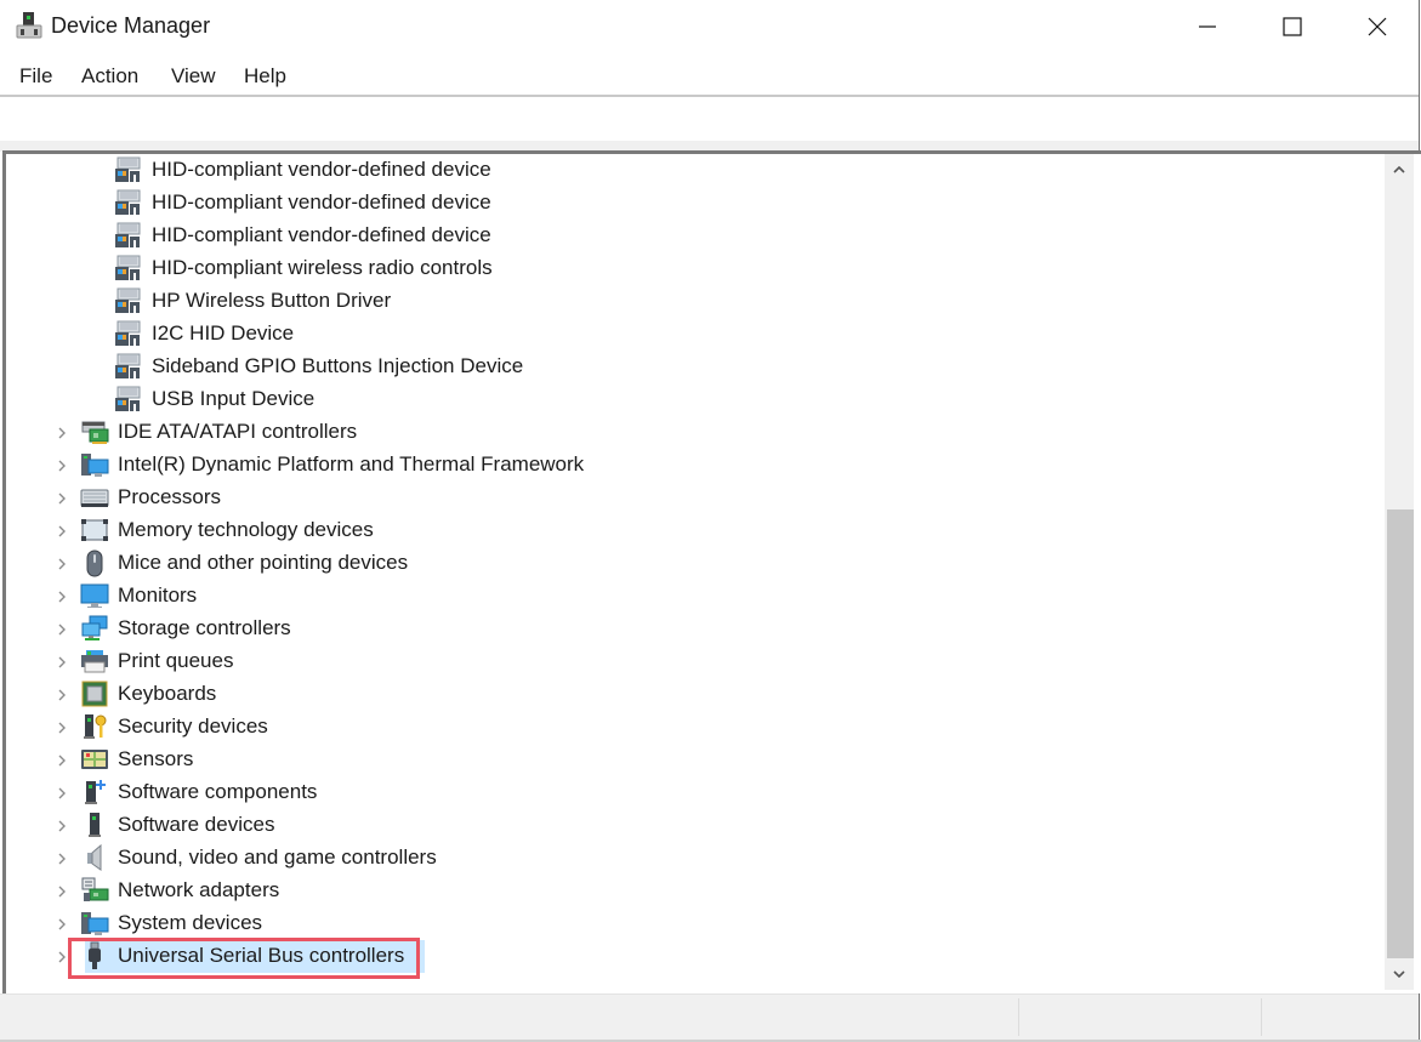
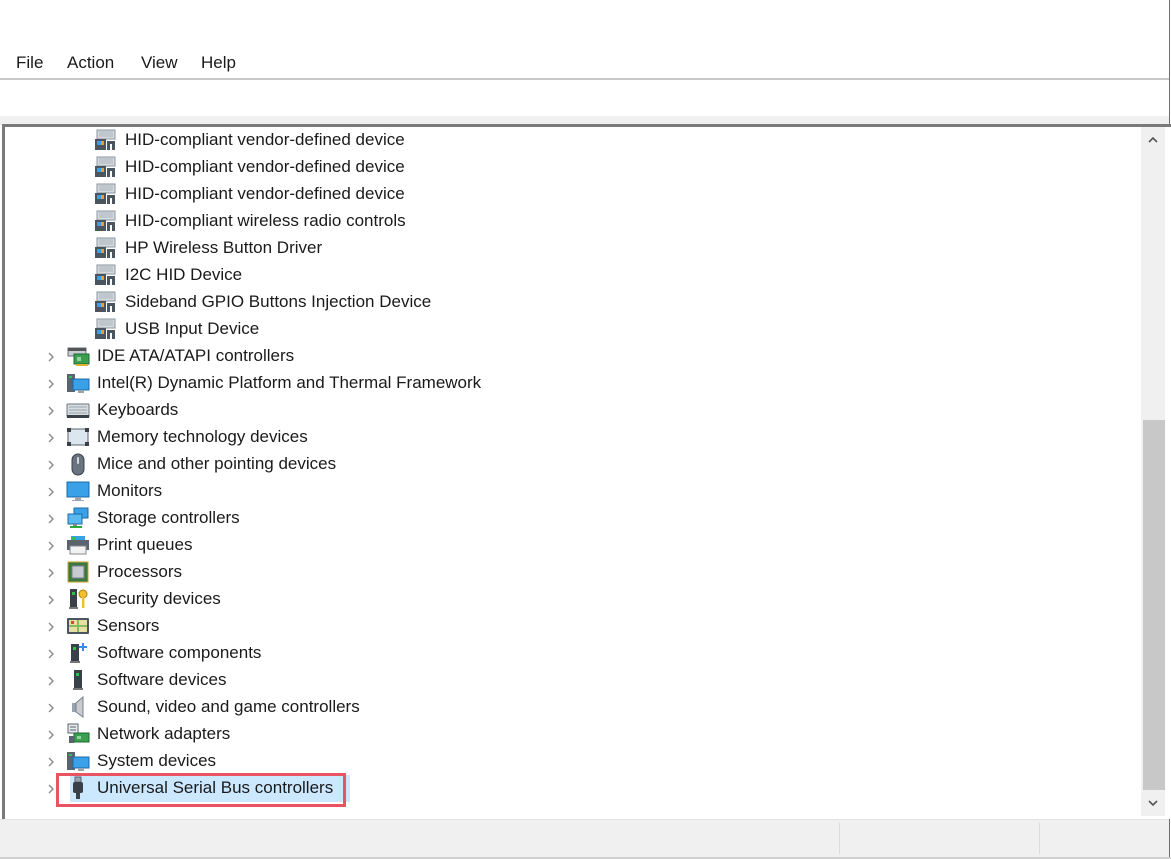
- Device Manager
  File
  Action
  View
  Help
  HID-compliant vendor-defined device
  HID-compliant vendor-defined device
  HID-compliant vendor-defined device
  HID-compliant wireless radio controls
  HP Wireless Button Driver
  I2C HID Device
  Sideband GPIO Buttons Injection Device
  USB Input Device
  IDE ATA/ATAPI controllers
  Intel(R) Dynamic Platform and Thermal Framework
- Processors
+ Keyboards
  Memory technology devices
  Mice and other pointing devices
  Monitors
  Storage controllers
  Print queues
- Keyboards
+ Processors
  Security devices
  Sensors
  Software components
  Software devices
  Sound, video and game controllers
  Network adapters
  System devices
  Universal Serial Bus controllers
